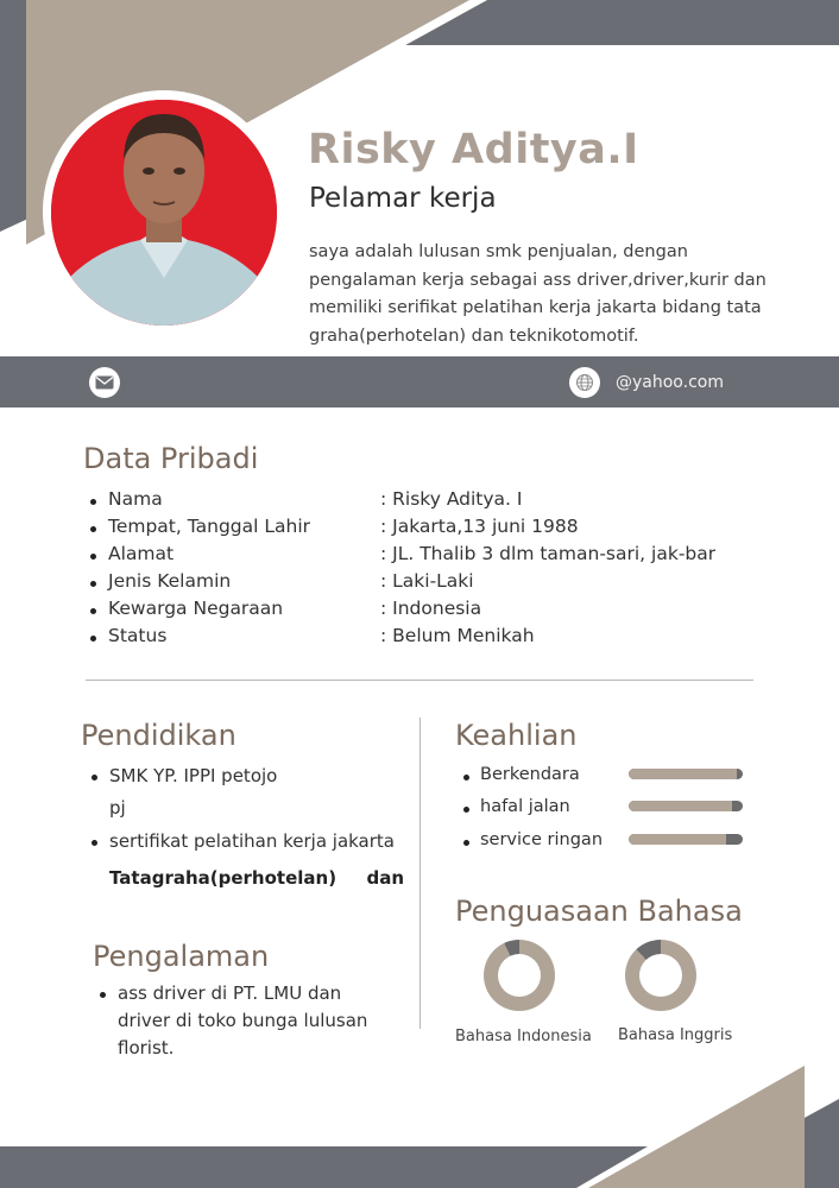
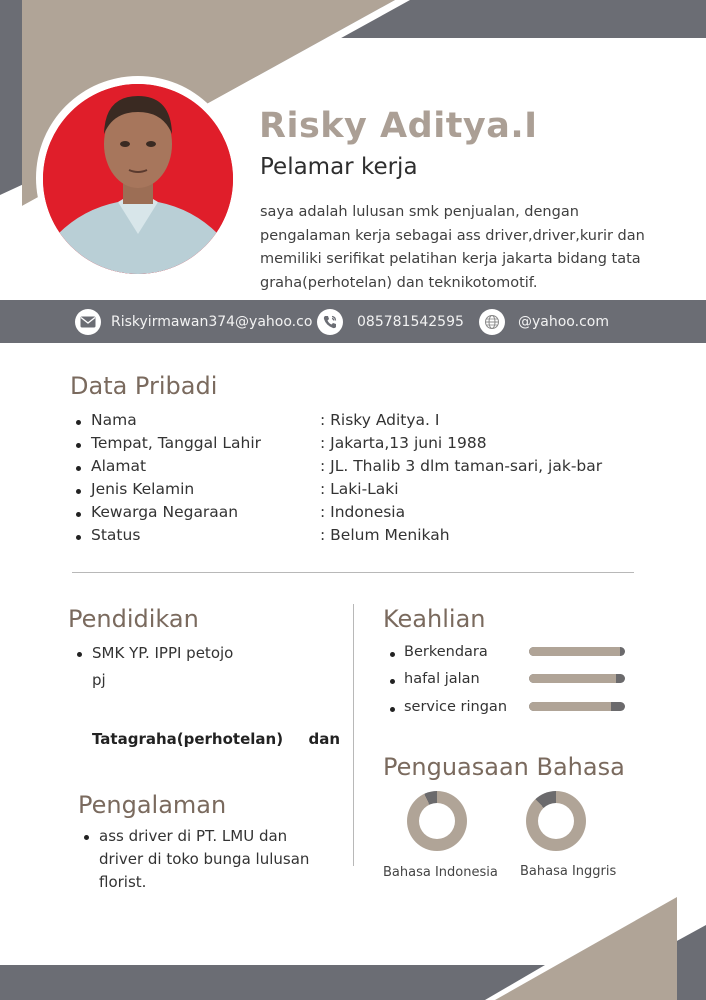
  Risky Aditya.I
  Pelamar kerja
  saya adalah lulusan smk penjualan, dengan pengalaman kerja sebagai ass driver,driver,kurir dan memiliki serifikat pelatihan kerja jakarta bidang tata graha(perhotelan) dan teknikotomotif.
+ Riskyirmawan374@yahoo.co
+ 085781542595
  @yahoo.com
  Data Pribadi
  Nama
  : Risky Aditya. I
  Tempat, Tanggal Lahir
  : Jakarta,13 juni 1988
  Alamat
  : JL. Thalib 3 dlm taman-sari, jak-bar
  Jenis Kelamin
  : Laki-Laki
  Kewarga Negaraan
  : Indonesia
  Status
  : Belum Menikah
  Pendidikan
  SMK YP. IPPI petojo
  pj
- sertifikat pelatihan kerja jakarta
  Tatagraha(perhotelan)
  dan
  Pengalaman
  ass driver di PT. LMU dan driver di toko bunga lulusan florist.
  Keahlian
  Berkendara
  hafal jalan
  service ringan
  Penguasaan Bahasa
  Bahasa Indonesia
  Bahasa Inggris
